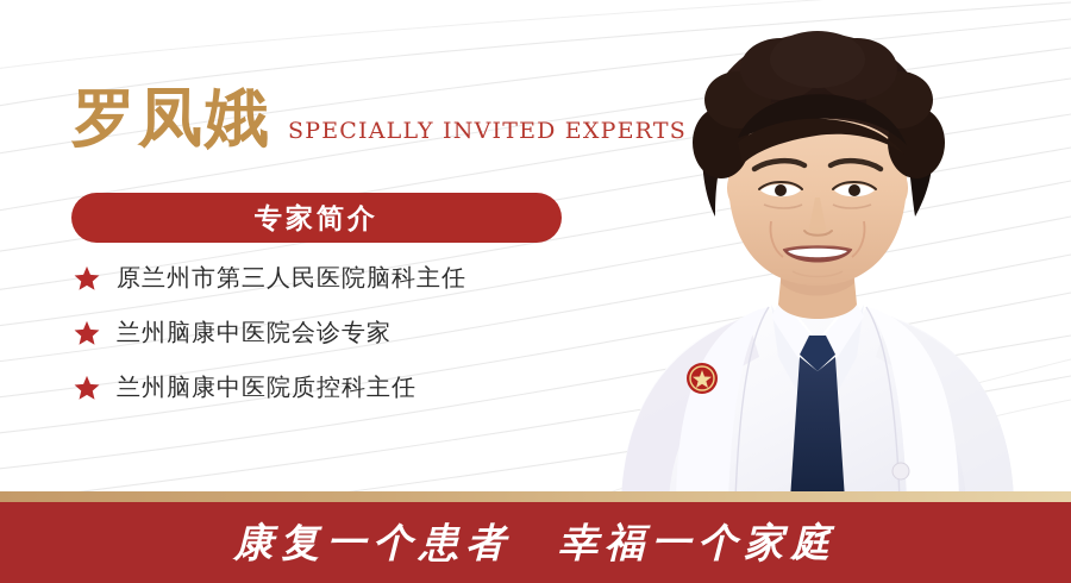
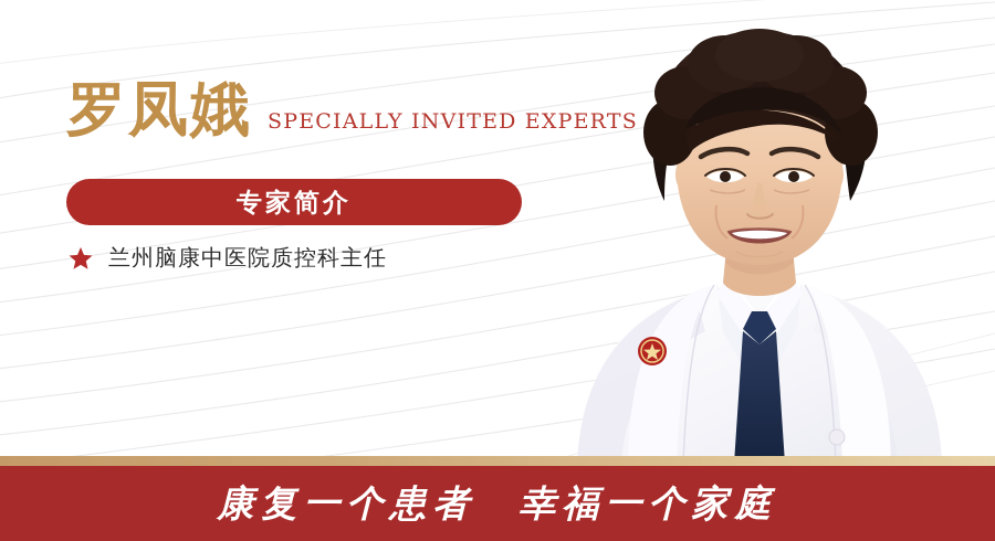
  罗凤娥
  SPECIALLY INVITED EXPERTS
  专家简介
- 原兰州市第三人民医院脑科主任
- 兰州脑康中医院会诊专家
  兰州脑康中医院质控科主任
  康复一个患者 幸福一个家庭
